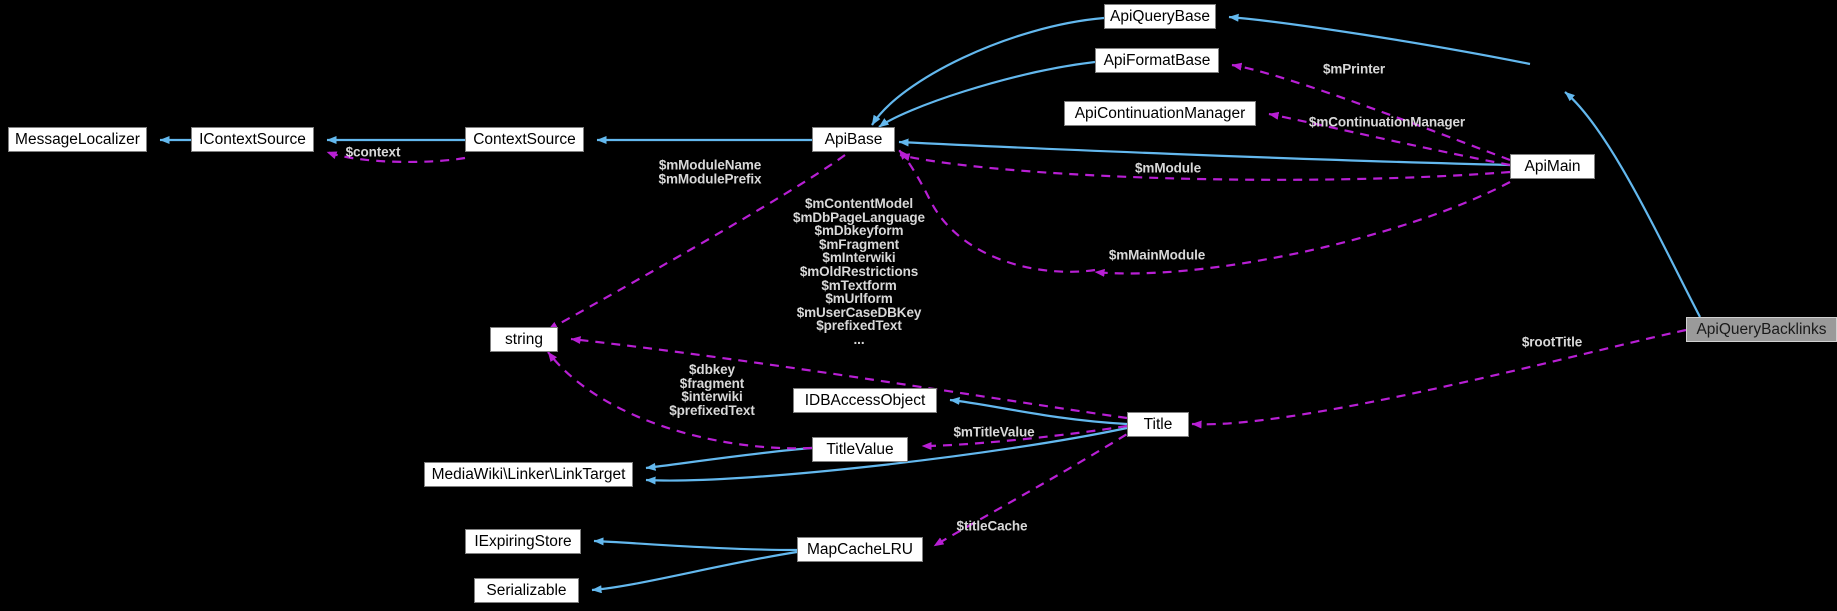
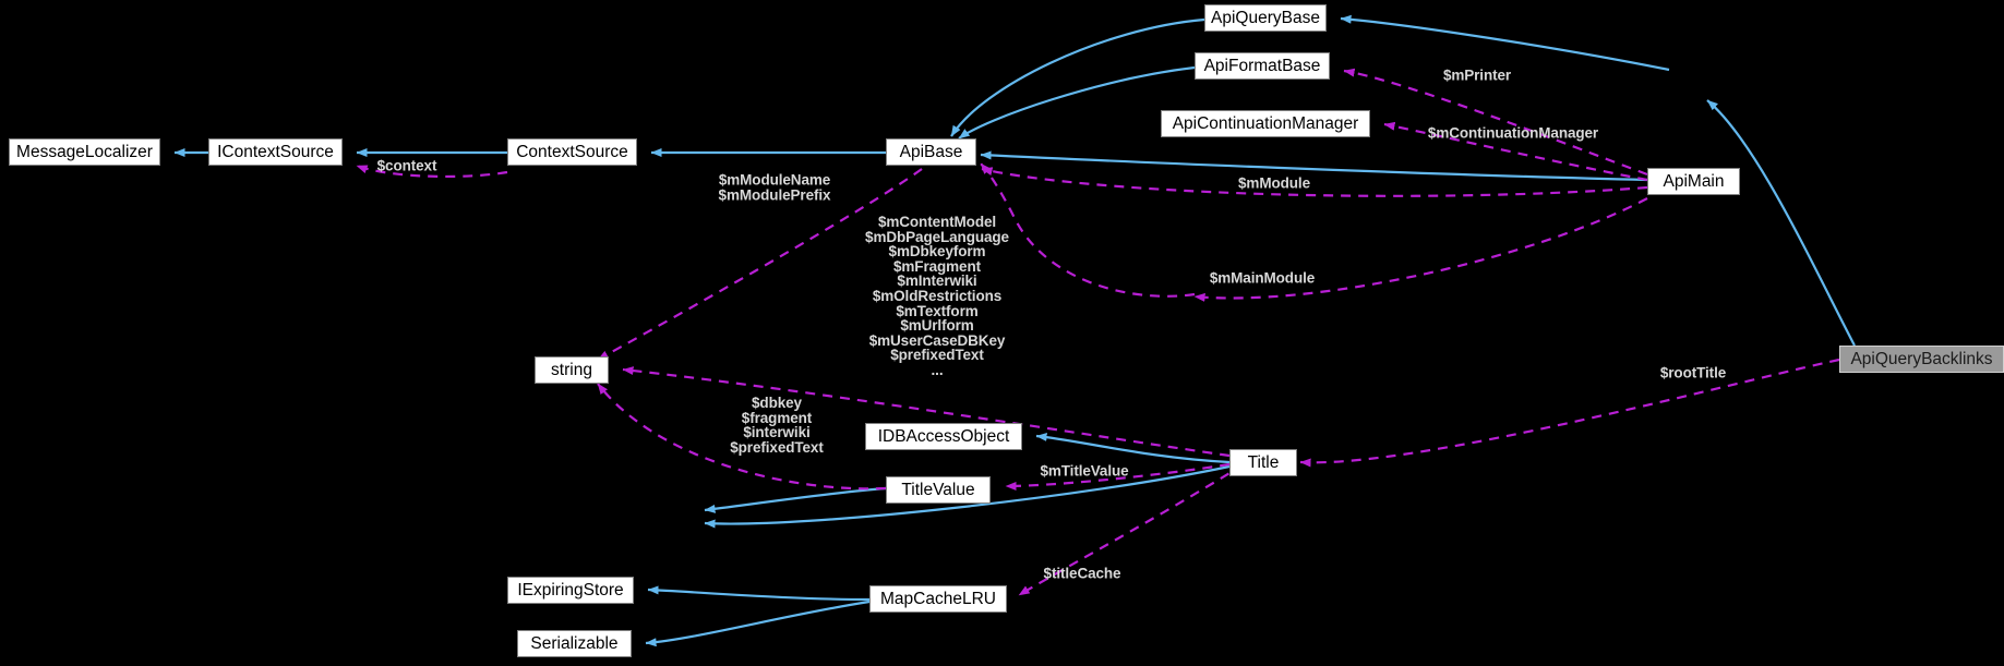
  ApiQueryBase
  ApiFormatBase
  ApiContinuationManager
  MessageLocalizer
  IContextSource
  ContextSource
  ApiBase
  ApiMain
  string
  ApiQueryBacklinks
  IDBAccessObject
  Title
  TitleValue
- MediaWiki\Linker\LinkTarget
  IExpiringStore
  MapCacheLRU
  Serializable
  $mPrinter
  $mContinuationManager
  $context
  $mModule
  $mModuleName
  $mModulePrefix
  $mMainModule
  $mContentModel
  $mDbPageLanguage
  $mDbkeyform
  $mFragment
  $mInterwiki
  $mOldRestrictions
  $mTextform
  $mUrlform
  $mUserCaseDBKey
  $prefixedText
  ...
  $rootTitle
  $dbkey
  $fragment
  $interwiki
  $prefixedText
  $mTitleValue
  $titleCache
